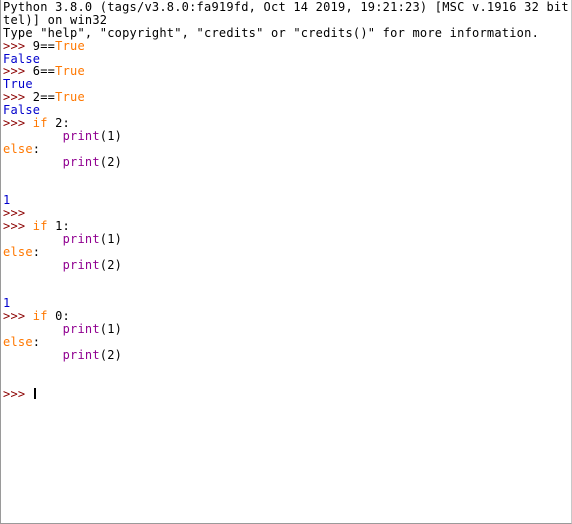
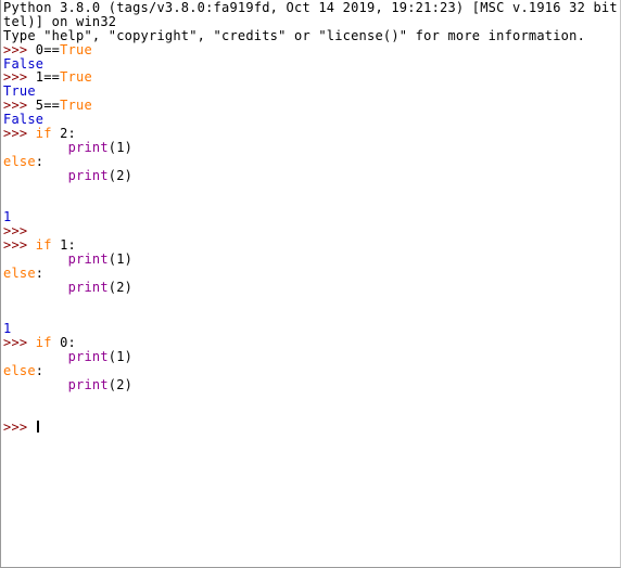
  Python 3.8.0 (tags/v3.8.0:fa919fd, Oct 14 2019, 19:21:23) [MSC v.1916 32 bit
  tel)] on win32
- Type "help", "copyright", "credits" or "credits()" for more information.
+ Type "help", "copyright", "credits" or "license()" for more information.
- >>> 9==True
+ >>> 0==True
  False
- >>> 6==True
+ >>> 1==True
  True
- >>> 2==True
+ >>> 5==True
  False
  >>> if 2:
  print(1)
  else:
  print(2)
  1
  >>>
  >>> if 1:
  print(1)
  else:
  print(2)
  1
  >>> if 0:
  print(1)
  else:
  print(2)
  >>>
